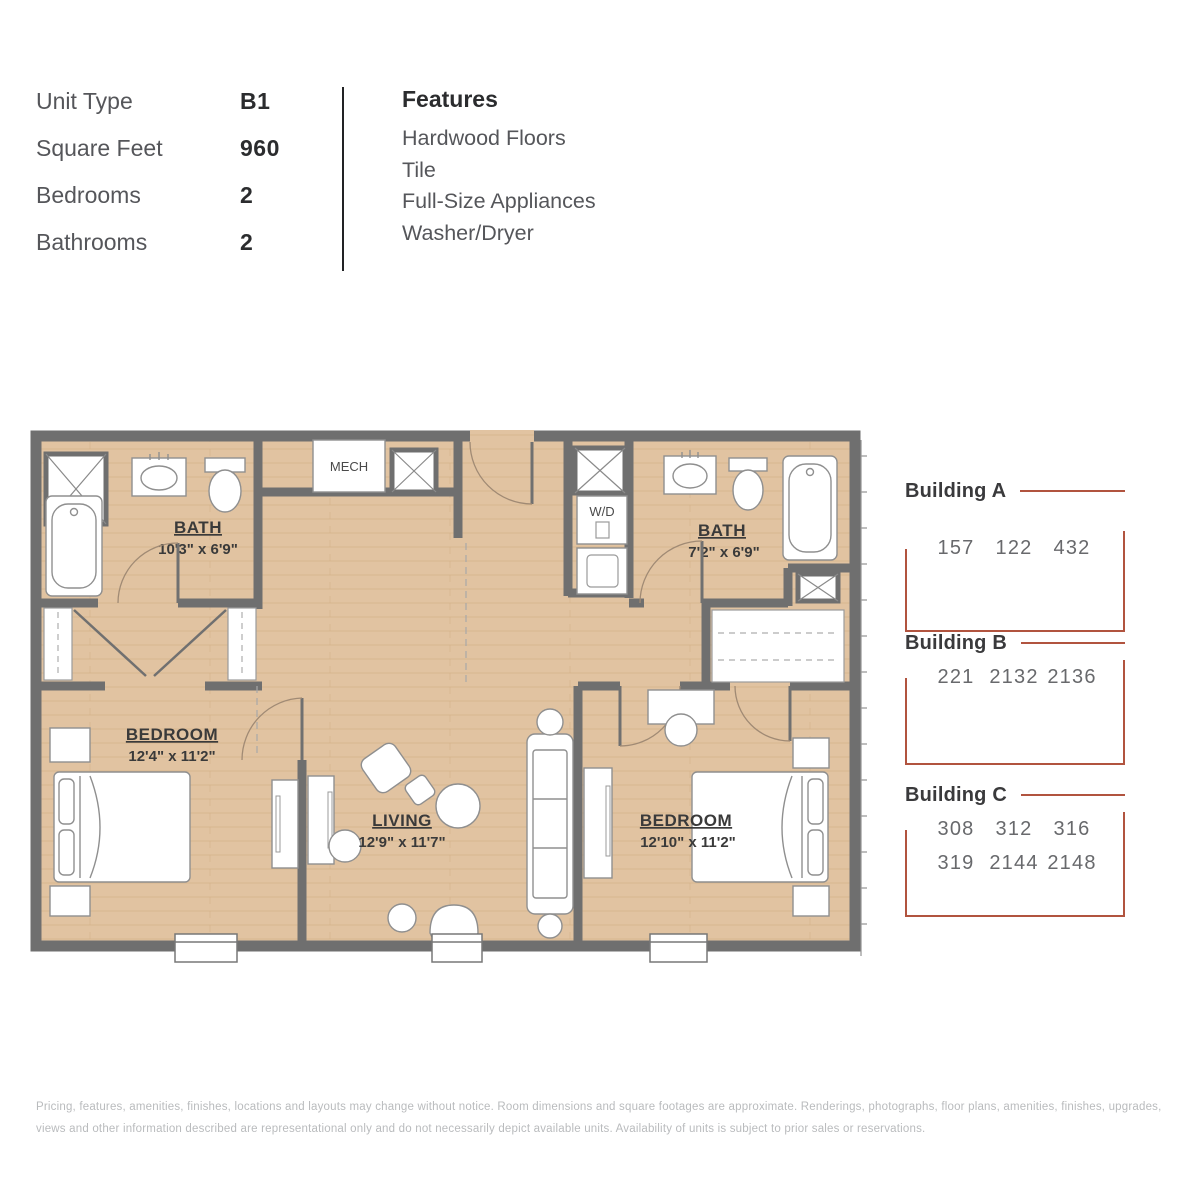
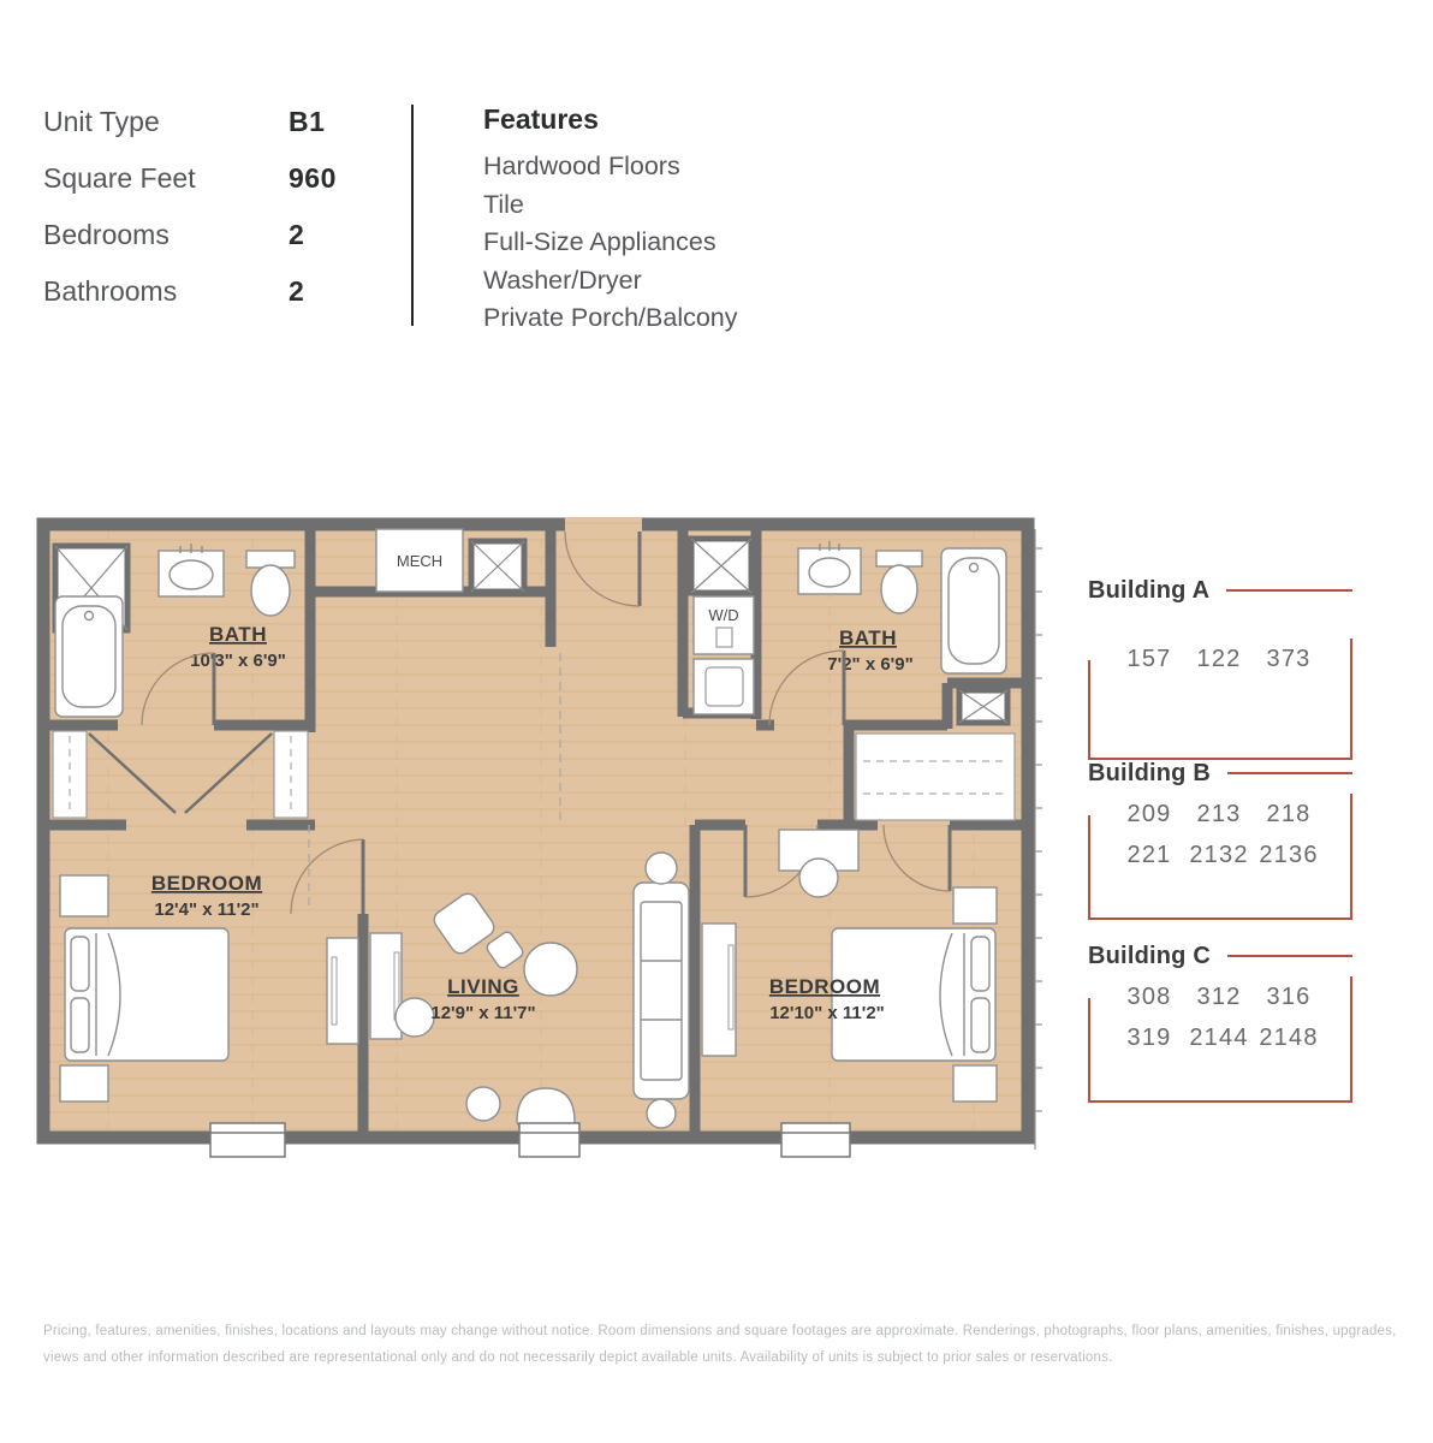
  Unit Type
  B1
  Square Feet
  960
  Bedrooms
  2
  Bathrooms
  2
  Features
  Hardwood Floors
  Tile
  Full-Size Appliances
  Washer/Dryer
+ Private Porch/Balcony
  MECH
  BATH
  103" x 6'9"
  W/D
  BATH
  7'2" x 6'9"
  BEDROOM
  12'4" x 11'2"
  LIVING
  12'9" x 11'7"
  BEDROOM
  12'10" x 11'2"
  Building A
  157
  122
- 432
+ 373
  Building B
+ 209
+ 213
+ 218
  221
  2132
  2136
  Building C
  308
  312
  316
  319
  2144
  2148
  Pricing, features, amenities, finishes, locations and layouts may change without notice. Room dimensions and square footages are approximate. Renderings, photographs, floor plans, amenities, finishes, upgrades, views and other information described are representational only and do not necessarily depict available units. Availability of units is subject to prior sales or reservations.
